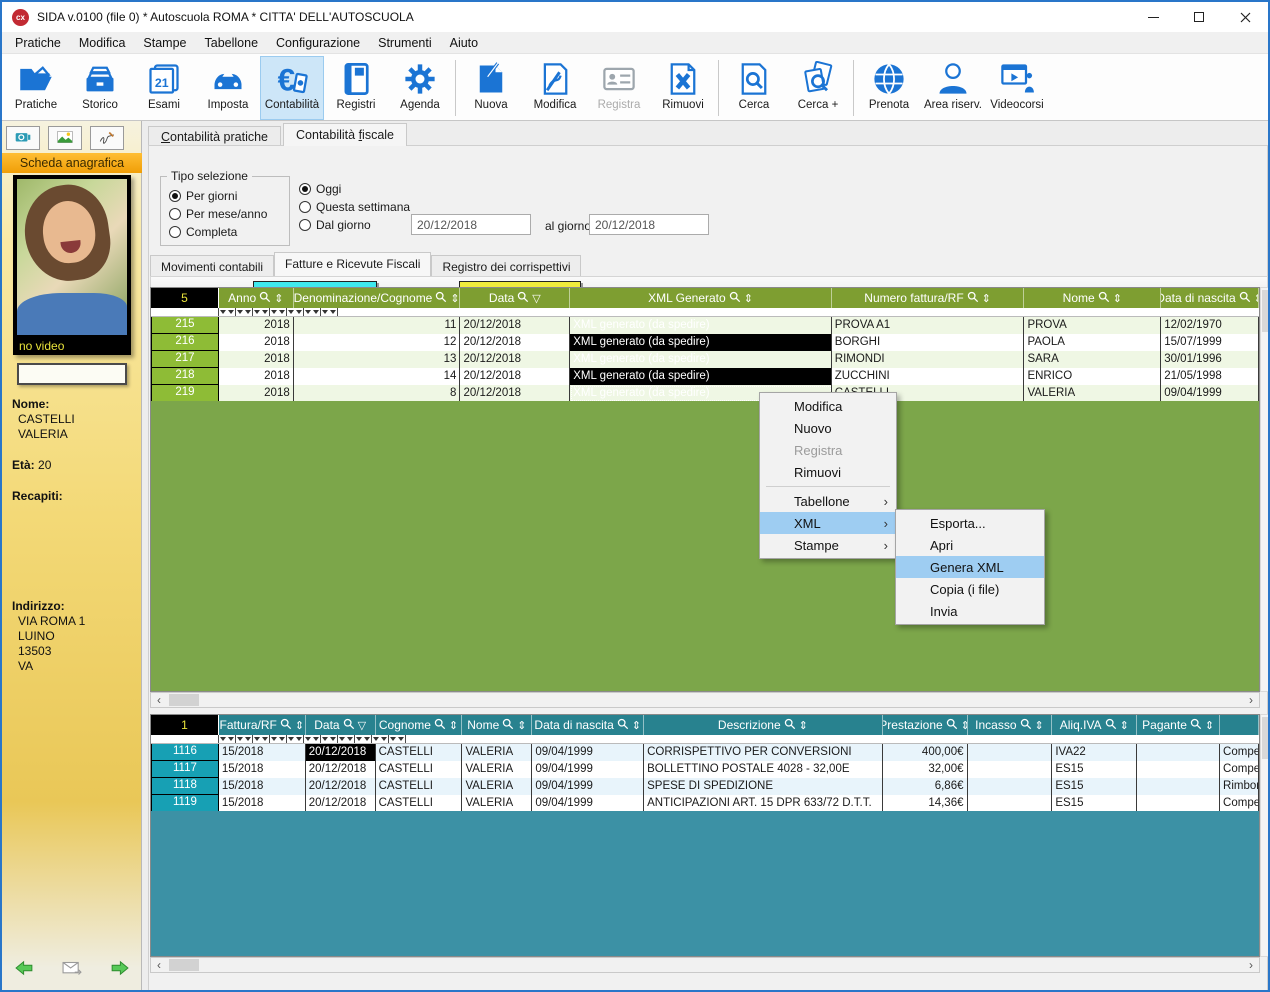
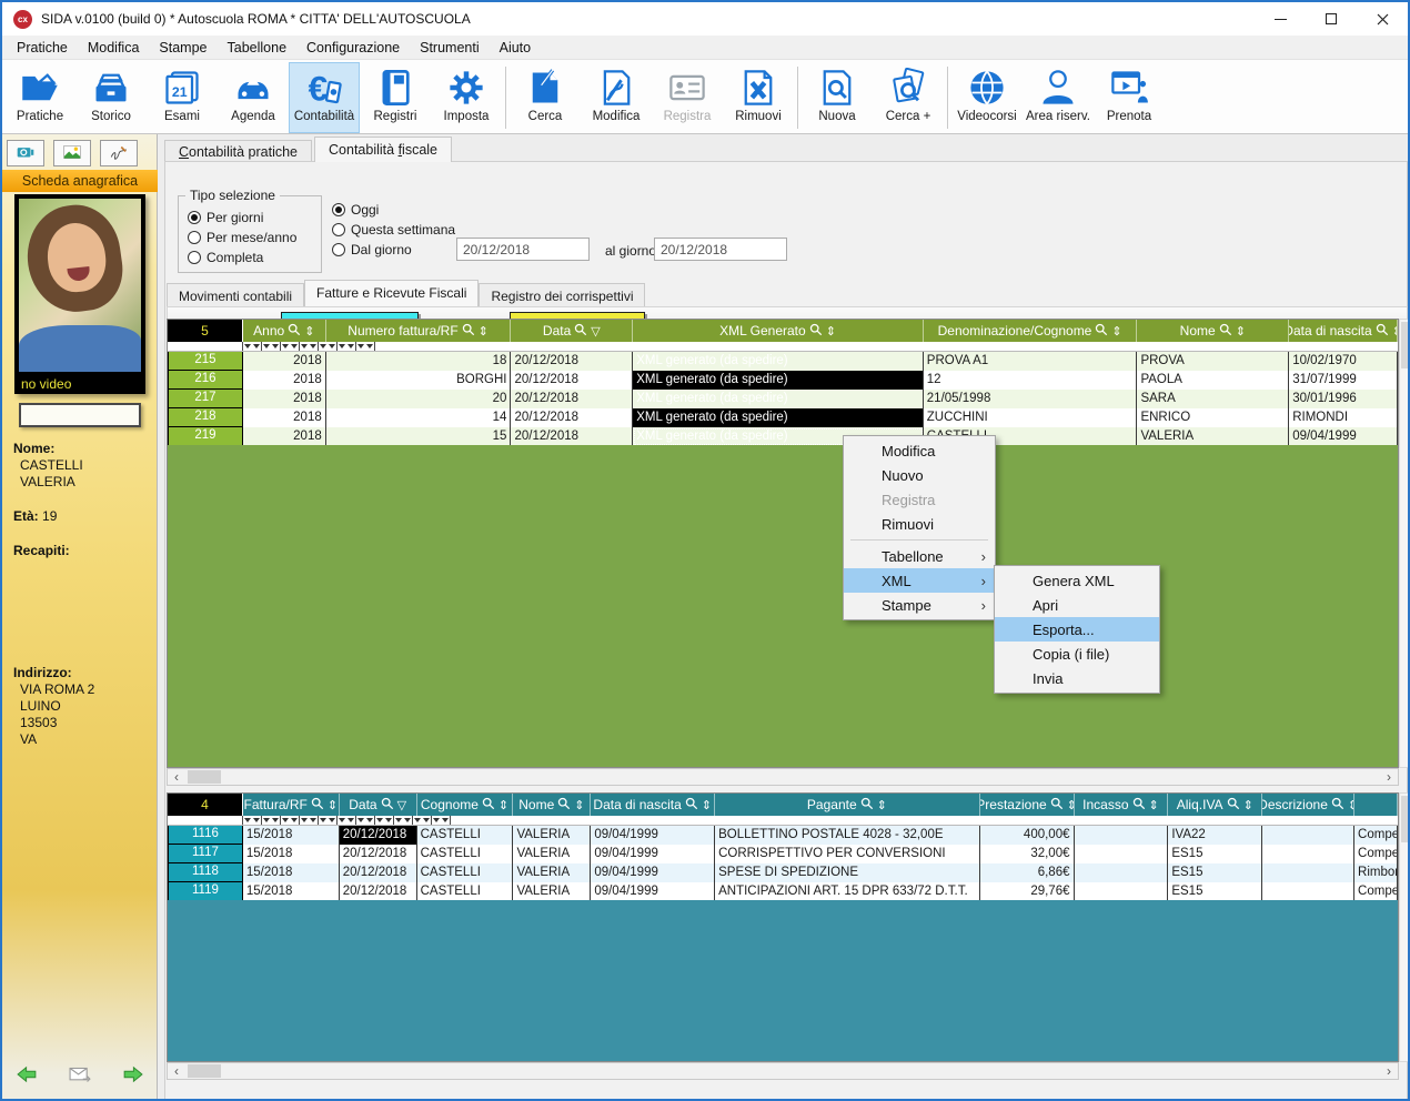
  cx
- SIDA v.0100 (file 0) * Autoscuola ROMA * CITTA' DELL'AUTOSCUOLA
+ SIDA v.0100 (build 0) * Autoscuola ROMA * CITTA' DELL'AUTOSCUOLA
  Pratiche
  Modifica
  Stampe
  Tabellone
  Configurazione
  Strumenti
  Aiuto
  Pratiche
  Storico
  21
  Esami
- Imposta
+ Agenda
  €
  Contabilità
  Registri
- Agenda
+ Imposta
- Nuova
+ Cerca
  Modifica
  Registra
  Rimuovi
- Cerca
+ Nuova
  Cerca +
- Prenota
+ Videocorsi
  Area riserv.
- Videocorsi
+ Prenota
  Scheda anagrafica
  no video
  Nome:
  CASTELLI
  VALERIA
- Età: 20
+ Età: 19
  Recapiti:
  Indirizzo:
- VIA ROMA 1
+ VIA ROMA 2
  LUINO
  13503
  VA
  Contabilità pratiche
  Contabilità fiscale
  Tipo selezione
  Per giorni
  Per mese/anno
  Completa
  Oggi
  Questa settimana
  Dal giorno
  20/12/2018
  al giorno
  20/12/2018
  Movimenti contabili
  Fatture e Ricevute Fiscali
  Registro dei corrispettivi
  5
  Anno
  ⇕
- Denominazione/Cognome
+ Numero fattura/RF
  ⇕
  Data
  ▽
  XML Generato
  ⇕
- Numero fattura/RF
+ Denominazione/Cognome
  ⇕
  Nome
  ⇕
  Data di nascita
  215
  2018
- 11
+ 18
  20/12/2018
  XML generato (da spedire)
  PROVA A1
  PROVA
- 12/02/1970
+ 10/02/1970
  216
  2018
- 12
+ BORGHI
  20/12/2018
  XML generato (da spedire)
- BORGHI
+ 12
  PAOLA
- 15/07/1999
+ 31/07/1999
  217
  2018
- 13
+ 20
  20/12/2018
  XML generato (da spedire)
- RIMONDI
+ 21/05/1998
  SARA
  30/01/1996
  218
  2018
  14
  20/12/2018
  XML generato (da spedire)
  ZUCCHINI
  ENRICO
- 21/05/1998
+ RIMONDI
  219
  2018
- 8
+ 15
  20/12/2018
  XML generato (da spedire)
  VALERIA
  09/04/1999
  ‹
  ›
- 1
+ 4
  Fattura/RF
  ⇕
  Data
  ▽
  Cognome
  ⇕
  Nome
  ⇕
  Data di nascita
  ⇕
- Descrizione
+ Pagante
  ⇕
  Prestazione
  ⇕
  Incasso
  ⇕
  Aliq.IVA
  ⇕
- Pagante
+ Descrizione
  ⇕
  1116
  15/2018
  20/12/2018
  CASTELLI
  VALERIA
  09/04/1999
- CORRISPETTIVO PER CONVERSIONI
+ BOLLETTINO POSTALE 4028 - 32,00E
  400,00€
  IVA22
  Compe
  1117
  15/2018
  20/12/2018
  CASTELLI
  VALERIA
  09/04/1999
- BOLLETTINO POSTALE 4028 - 32,00E
+ CORRISPETTIVO PER CONVERSIONI
  32,00€
  ES15
  Compe
  1118
  15/2018
  20/12/2018
  CASTELLI
  VALERIA
  09/04/1999
  SPESE DI SPEDIZIONE
  6,86€
  ES15
  Rimbor
  1119
  15/2018
  20/12/2018
  CASTELLI
  VALERIA
  09/04/1999
  ANTICIPAZIONI ART. 15 DPR 633/72 D.T.T.
- 14,36€
+ 29,76€
  ES15
  Compe
  ‹
  ›
  Modifica
  Nuovo
  Registra
  Rimuovi
  Tabellone
  ›
  XML
  ›
  Stampe
  ›
- Esporta...
+ Genera XML
  Apri
- Genera XML
+ Esporta...
  Copia (i file)
  Invia
